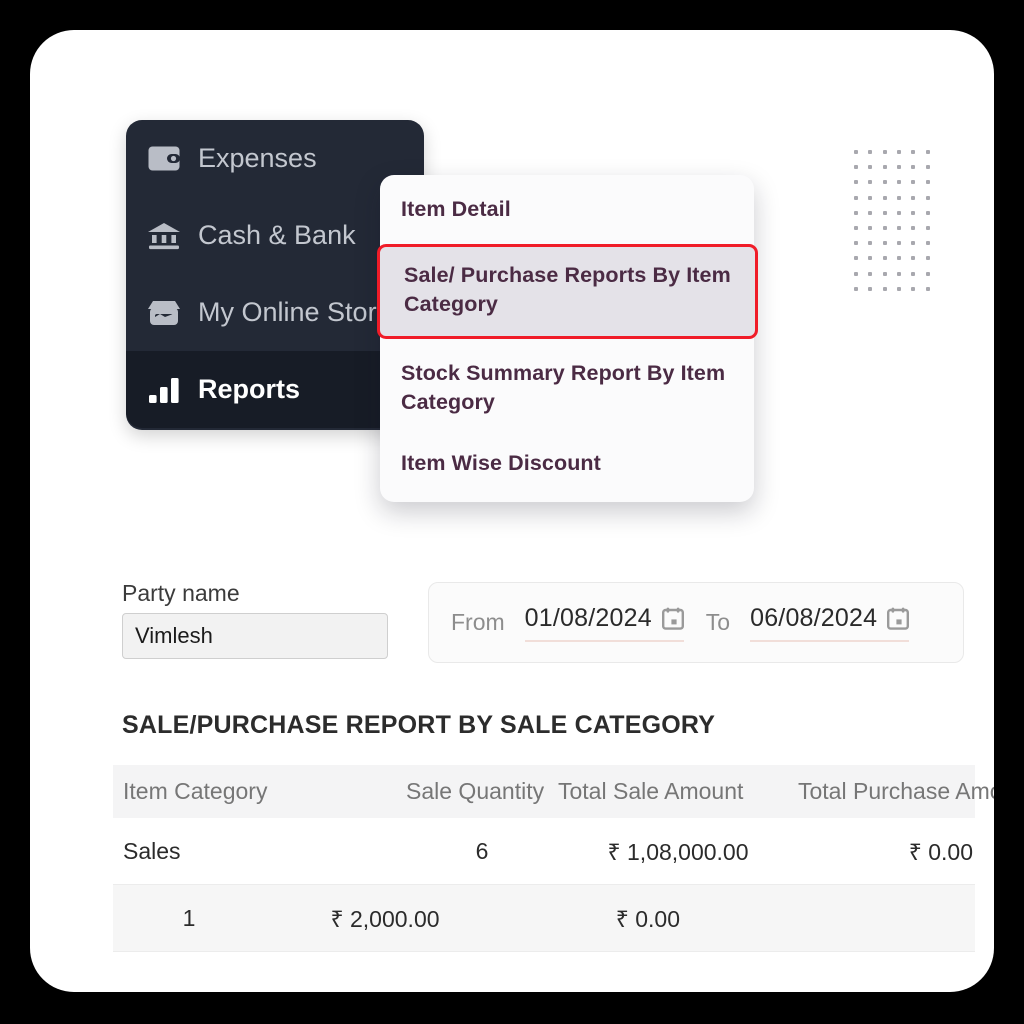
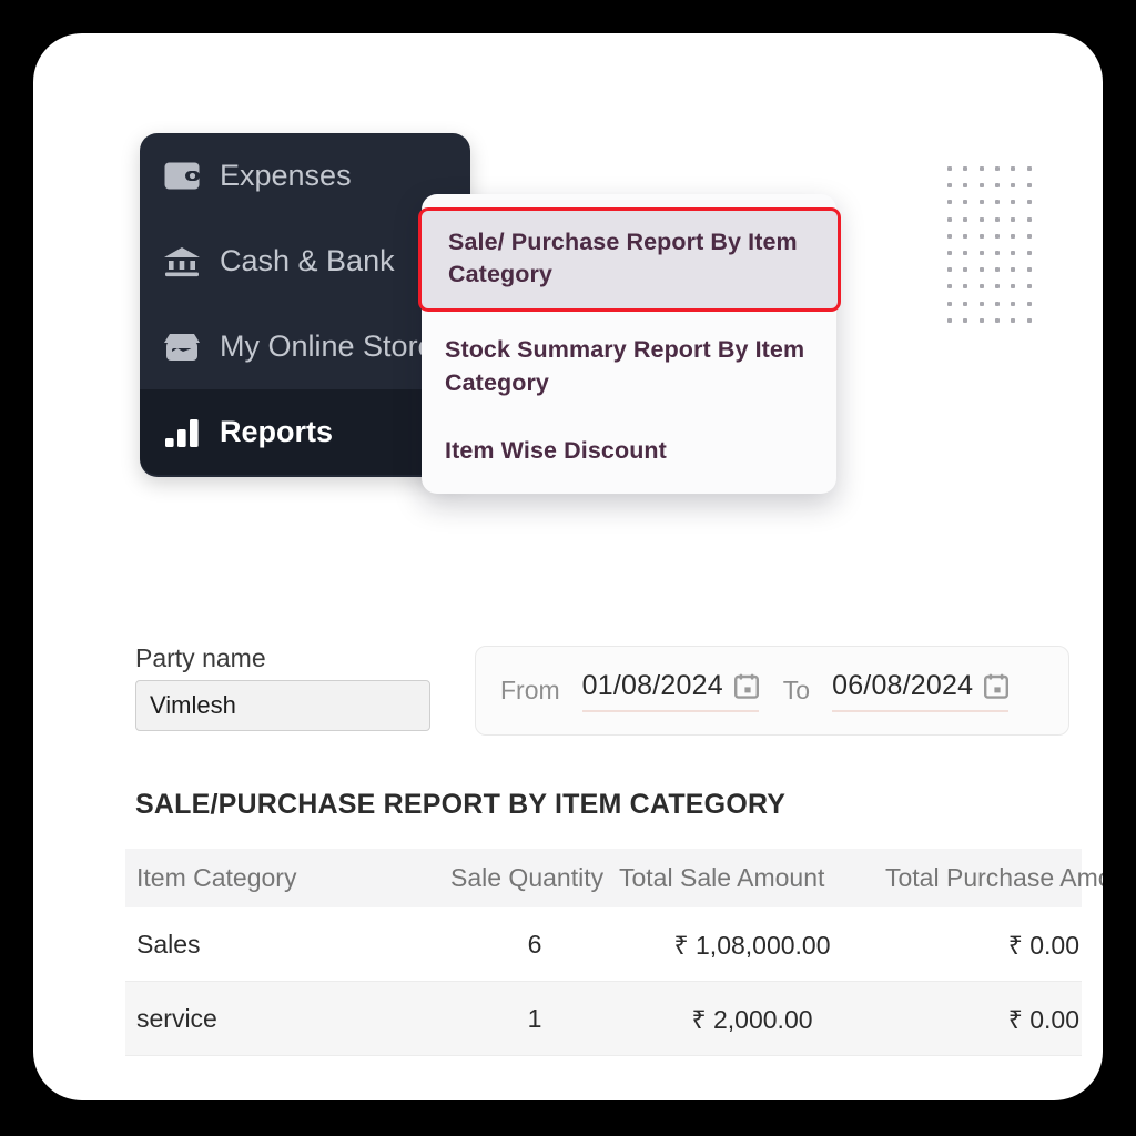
  Expenses
  Cash & Bank
  My Online Stor
  Reports
- Item Detail
- Sale/ Purchase Reports By Item Category
+ Sale/ Purchase Report By Item Category
  Stock Summary Report By Item Category
  Item Wise Discount
  Party name
  Vimlesh
  From
  01/08/2024
  To
  06/08/2024
- SALE/PURCHASE REPORT BY SALE CATEGORY
+ SALE/PURCHASE REPORT BY ITEM CATEGORY
  Item Category
  Sale Quantity
  Total Sale Amount
  Total Purchase Am
  Sales
  6
  ₹ 1,08,000.00
  ₹ 0.00
+ service
  1
  ₹ 2,000.00
  ₹ 0.00
